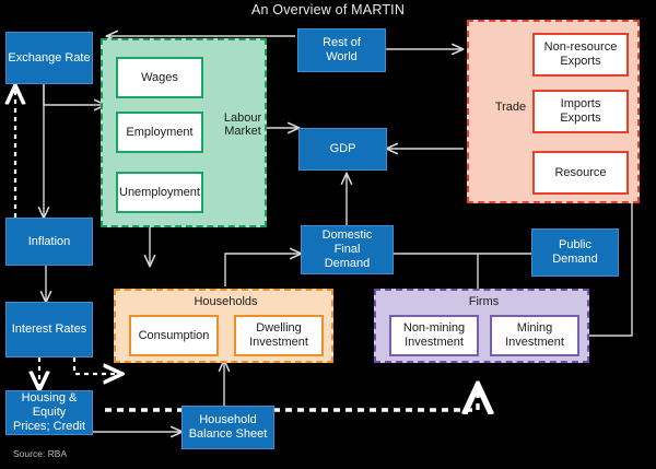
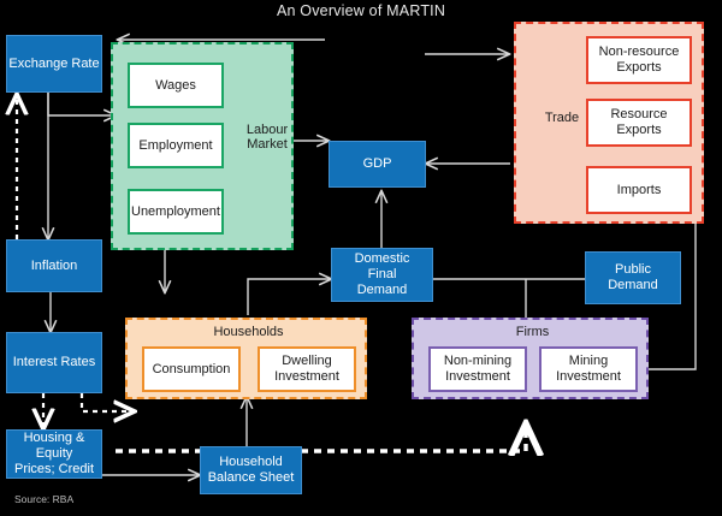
  An Overview of MARTIN
  Labour
  Market
  Wages
  Employment
  Unemployment
  Trade
  Non-resource
  Exports
- Imports
+ Resource
  Exports
- Resource
+ Imports
  Households
  Consumption
  Dwelling
  Investment
  Firms
  Non-mining
  Investment
  Mining
  Investment
  Exchange Rate
  Inflation
  Interest Rates
  Housing & Equity
  Prices; Credit
  Household
  Balance Sheet
- Rest of
- World
  GDP
  Domestic
  Final
  Demand
  Public
  Demand
  Source: RBA
